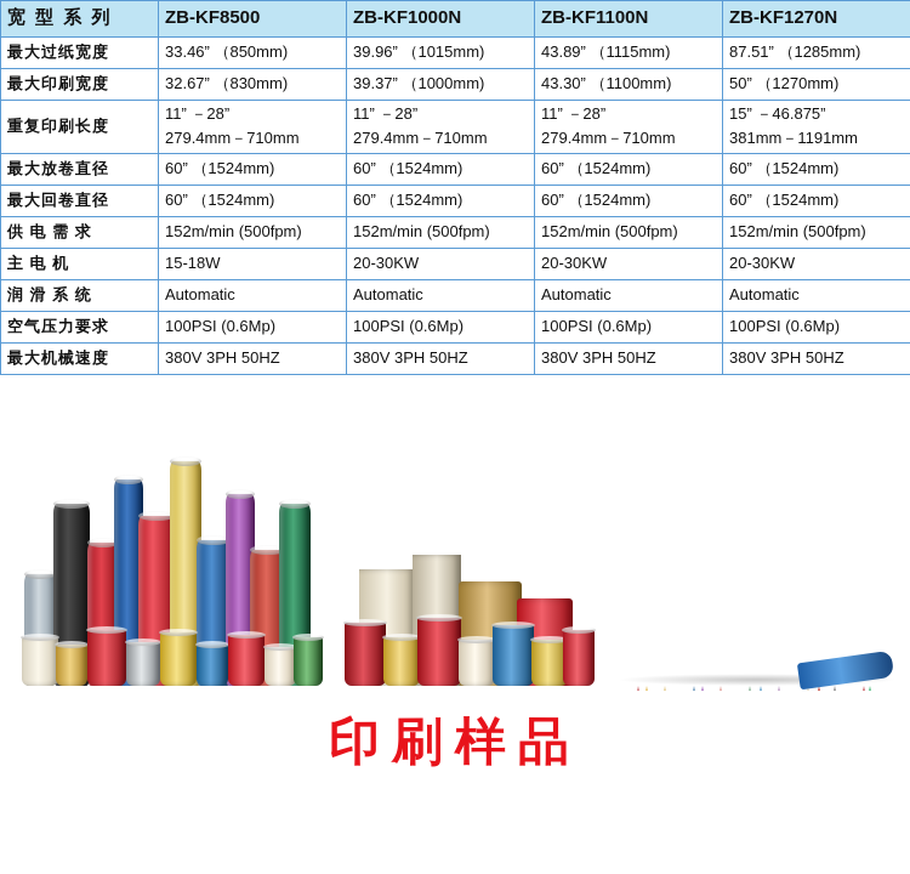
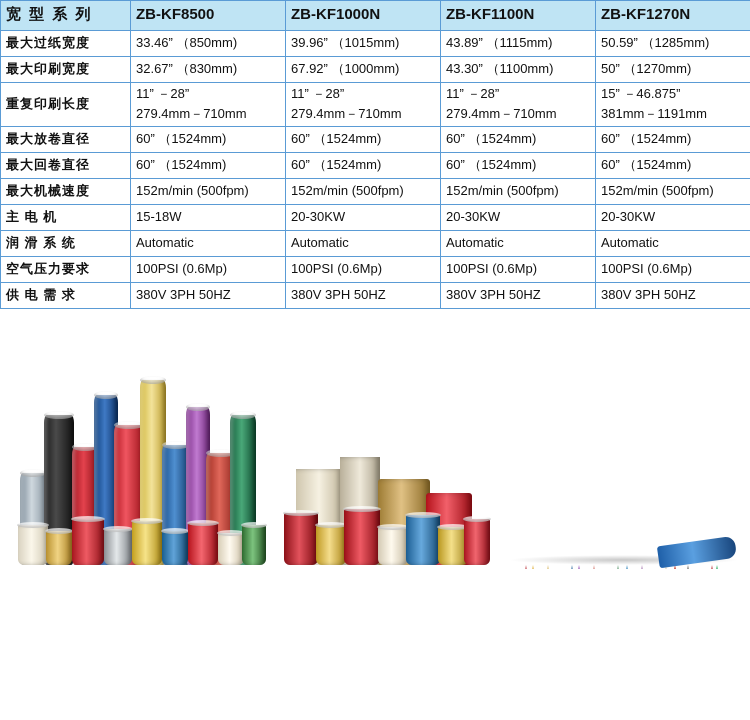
  宽 型 系 列	ZB-KF8500	ZB-KF1000N	ZB-KF1100N	ZB-KF1270N
- 最大过纸宽度	33.46” （850mm)	39.96” （1015mm)	43.89” （1115mm)	87.51” （1285mm)
+ 最大过纸宽度	33.46” （850mm)	39.96” （1015mm)	43.89” （1115mm)	50.59” （1285mm)
- 最大印刷宽度	32.67” （830mm)	39.37” （1000mm)	43.30” （1100mm)	50” （1270mm)
+ 最大印刷宽度	32.67” （830mm)	67.92” （1000mm)	43.30” （1100mm)	50” （1270mm)
  重复印刷长度	11” －28” 279.4mm－710mm	11” －28” 279.4mm－710mm	11” －28” 279.4mm－710mm	15” －46.875” 381mm－1191mm
  最大放卷直径	60” （1524mm)	60” （1524mm)	60” （1524mm)	60” （1524mm)
  最大回卷直径	60” （1524mm)	60” （1524mm)	60” （1524mm)	60” （1524mm)
- 供 电 需 求	152m/min (500fpm)	152m/min (500fpm)	152m/min (500fpm)	152m/min (500fpm)
+ 最大机械速度	152m/min (500fpm)	152m/min (500fpm)	152m/min (500fpm)	152m/min (500fpm)
  主 电 机	15-18W	20-30KW	20-30KW	20-30KW
  润 滑 系 统	Automatic	Automatic	Automatic	Automatic
  空气压力要求	100PSI (0.6Mp)	100PSI (0.6Mp)	100PSI (0.6Mp)	100PSI (0.6Mp)
- 最大机械速度	380V 3PH 50HZ	380V 3PH 50HZ	380V 3PH 50HZ	380V 3PH 50HZ
+ 供 电 需 求	380V 3PH 50HZ	380V 3PH 50HZ	380V 3PH 50HZ	380V 3PH 50HZ
- 印刷样品
